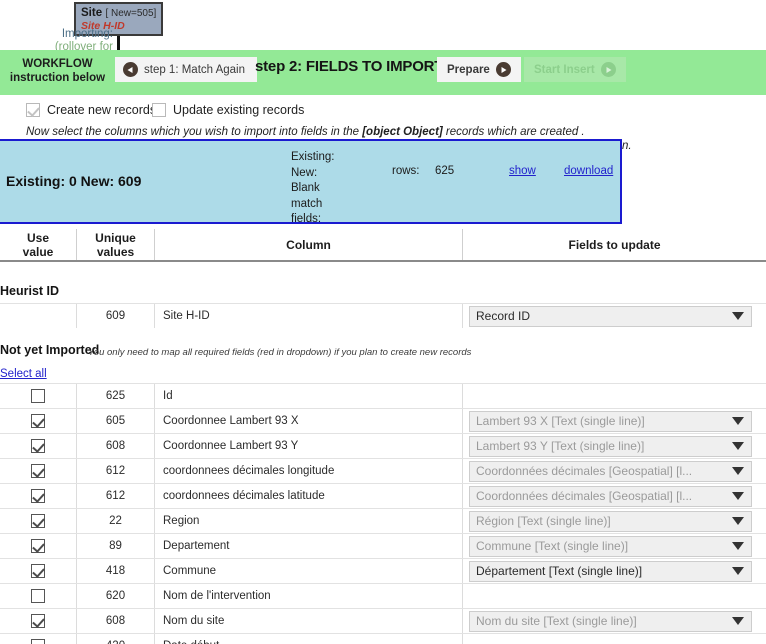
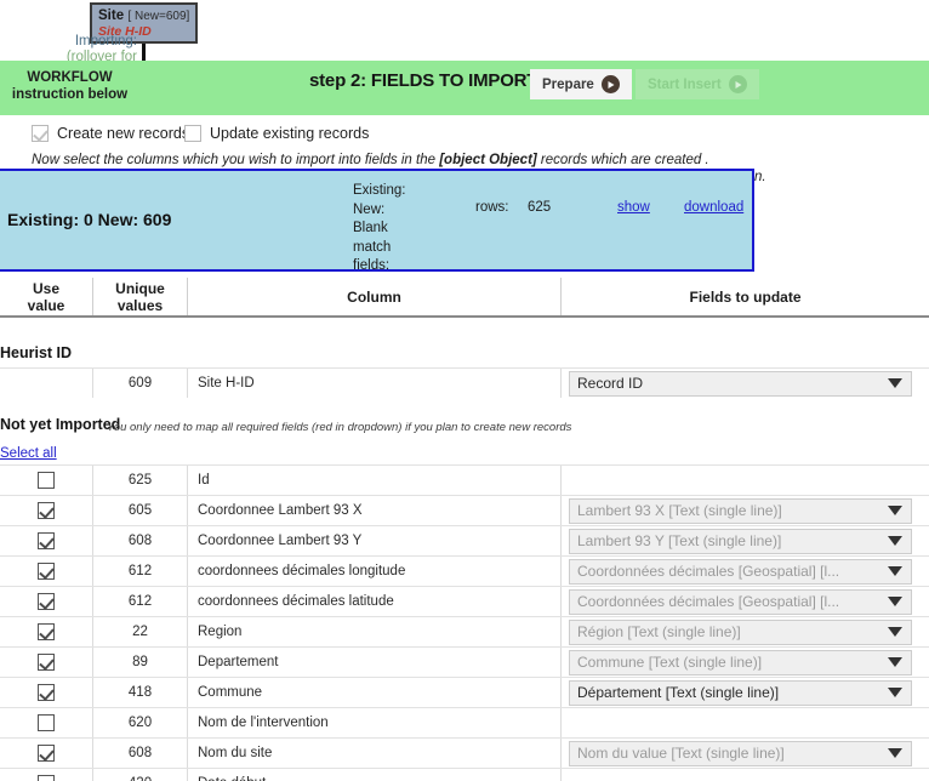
- Site [ New=505]
+ Site [ New=609]
  Site H-ID
  Importing:
  (rollover for
  WORKFLOW
  instruction below
- step 1: Match Again
  step 2: FIELDS TO IMPOR
  Prepare
  Start Insert
  Create new record
  Update existing records
  Now select the columns which you wish to import into fields in the [object Object] records which are created .
  n.
  Existing: 0 New: 609
  Existing:
  New:
  Blank
  match
  fields:
  rows:
  625
  show
  download
  Use
  value
  Unique
  values
  Column
  Fields to update
  Heurist ID
  609
  Site H-ID
  Record ID
  Not yet Imported
  You only need to map all required fields (red in dropdown) if you plan to create new records
  Select all
  625
  Id
  605
  Coordonnee Lambert 93 X
  Lambert 93 X [Text (single line)]
  608
  Coordonnee Lambert 93 Y
  Lambert 93 Y [Text (single line)]
  612
  coordonnees décimales longitude
  Coordonnées décimales [Geospatial] [l...
  612
  coordonnees décimales latitude
  Coordonnées décimales [Geospatial] [l...
  22
  Region
  Région [Text (single line)]
  89
  Departement
  Commune [Text (single line)]
  418
  Commune
  Département [Text (single line)]
  620
  Nom de l'intervention
  608
  Nom du site
- Nom du site [Text (single line)]
+ Nom du value [Text (single line)]
